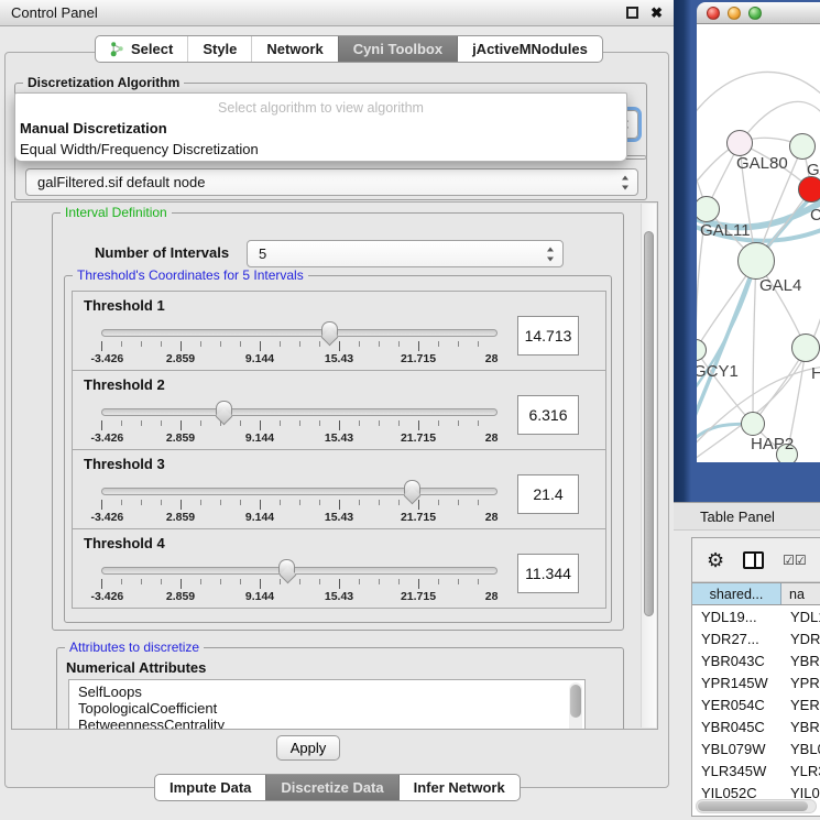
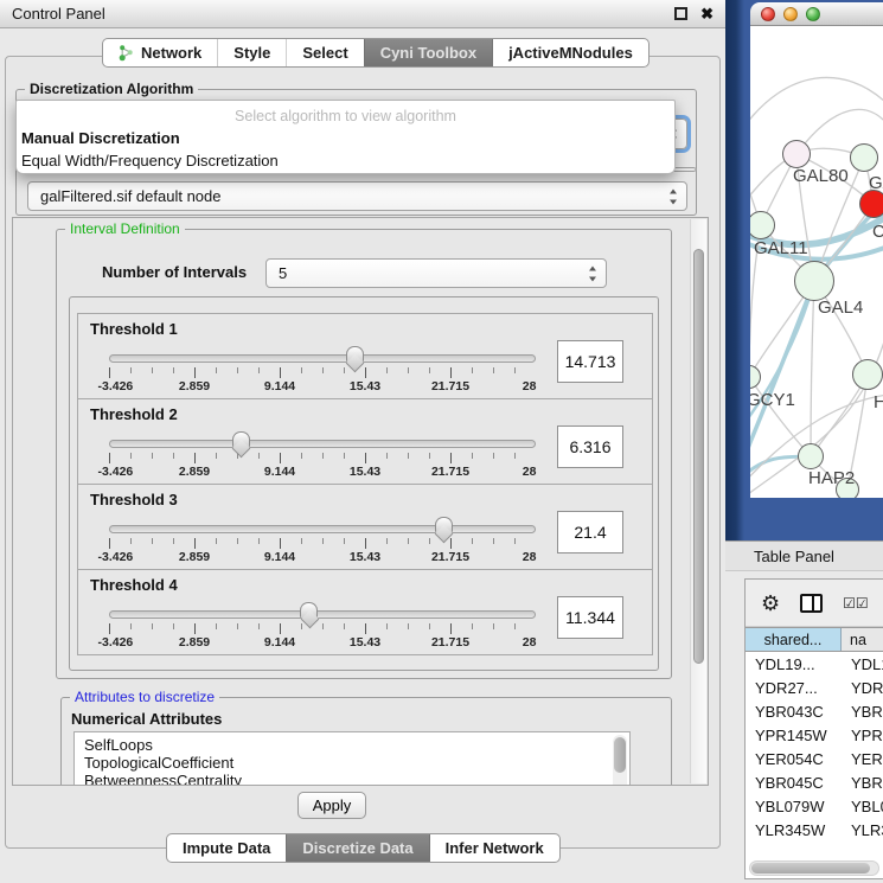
  Control Panel
  ✖
- Select
+ Network
  Style
- Network
+ Select
  Cyni Toolbox
  jActiveMNodules
  Discretization Algorithm
  Select algorithm to view algorithm
  Manual Discretization
  Equal Width/Frequency Discretization
  galFiltered.sif default node
  Interval Definition
  Number of Intervals
  5
- Threshold's Coordinates for 5 Intervals
  Threshold 1
  -3.426
  2.859
  9.144
  15.43
  21.715
  28
  14.713
  Threshold 2
  -3.426
  2.859
  9.144
  15.43
  21.715
  28
  6.316
  Threshold 3
  -3.426
  2.859
  9.144
  15.43
  21.715
  28
  21.4
  Threshold 4
  -3.426
  2.859
  9.144
  15.43
  21.715
  28
  11.344
  Attributes to discretize
  Numerical Attributes
  SelfLoops
  TopologicalCoefficient
  BetweennessCentrality
  Apply
  Impute Data
  Discretize Data
  Infer Network
  GAL80
  C
  GAL11
  GAL4
  GCY1
  H
  HAP2
  Table Panel
  ⚙
  ☑
  ☑
  shared...
  na
  YDL19...
  YDL
  YDR27...
  YDR
  YBR043C
  YBR
  YPR145W
  YPR
  YER054C
  YER
  YBR045C
  YBR
  YBL079W
  YBL
  YLR345W
  YLR
- YIL052C
- YIL0
